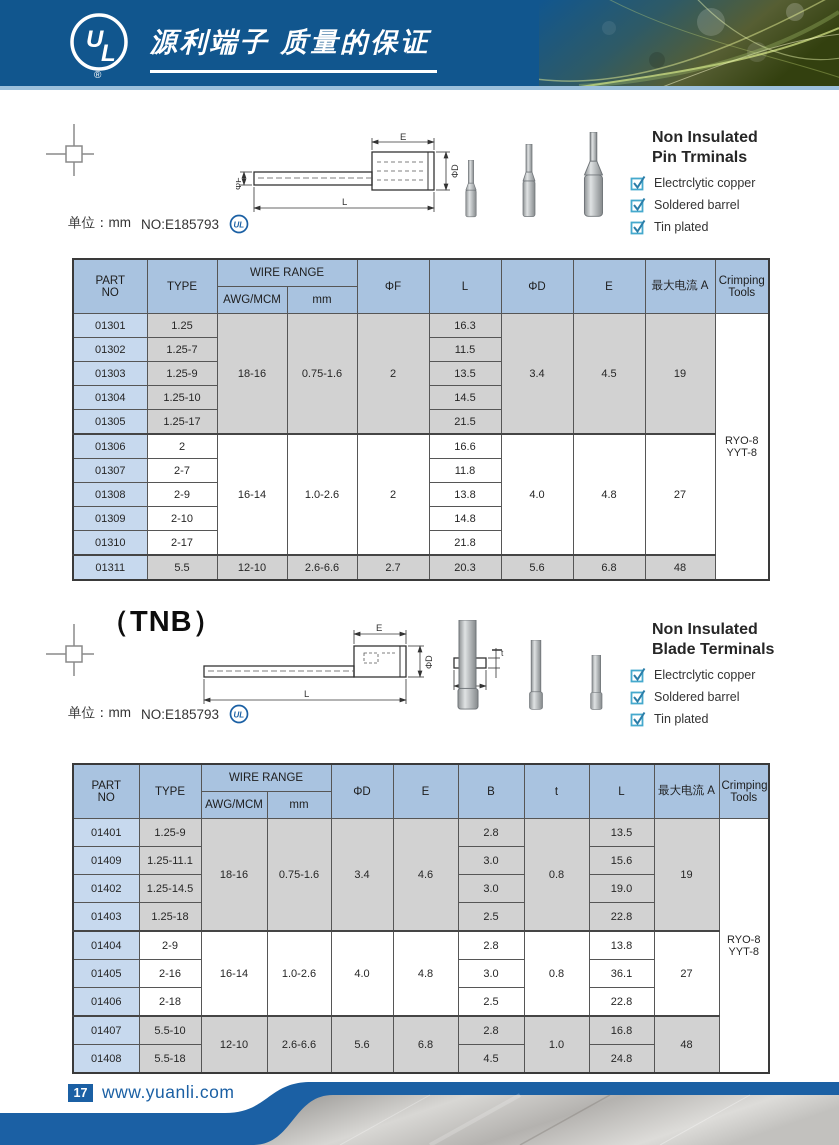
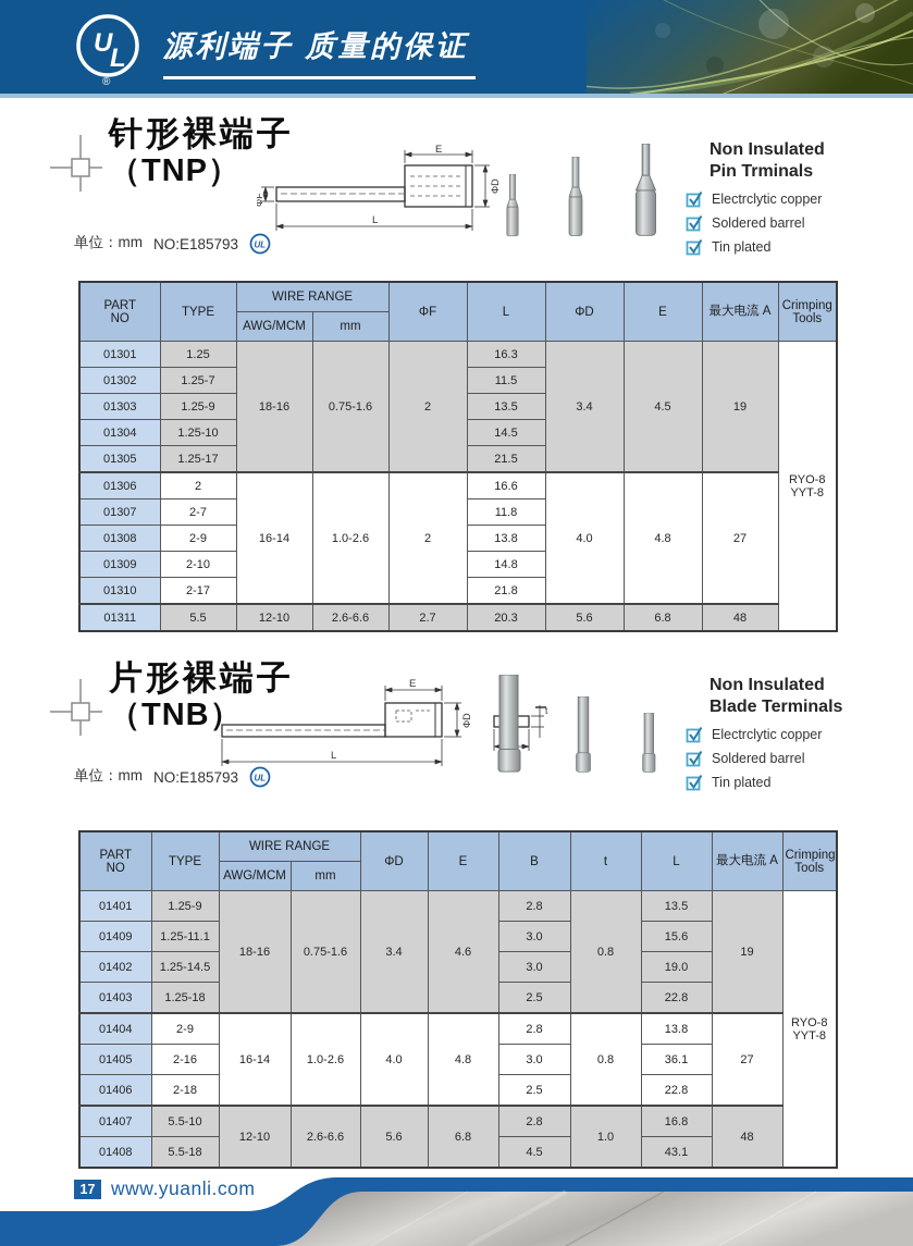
  U
  L
  ®
  源利端子 质量的保证
+ 针形裸端子
+ （TNP）
  E
  L
  Non Insulated
  Pin Trminals
  Electrclytic copper
  Soldered barrel
  Tin plated
  单位：mm
  NO:E185793
  UL
  PART NO	TYPE	WIRE RANGE	ΦF	L	ΦD	E	最大电流 A	Crimping Tools
  AWG/MCM	mm
  01301	1.25	18-16	0.75-1.6	2	16.3	3.4	4.5	19	RYO-8 YYT-8
  01302	1.25-7	11.5
  01303	1.25-9	13.5
  01304	1.25-10	14.5
  01305	1.25-17	21.5
  01306	2	16-14	1.0-2.6	2	16.6	4.0	4.8	27
  01307	2-7	11.8
  01308	2-9	13.8
  01309	2-10	14.8
  01310	2-17	21.8
  01311	5.5	12-10	2.6-6.6	2.7	20.3	5.6	6.8	48
+ 片形裸端子
  （TNB）
  E
  L
  t
  Non Insulated
  Blade Terminals
  Electrclytic copper
  Soldered barrel
  Tin plated
  单位：mm
  NO:E185793
  UL
  PART NO	TYPE	WIRE RANGE	ΦD	E	B	t	L	最大电流 A	Crimping Tools
  AWG/MCM	mm
  01401	1.25-9	18-16	0.75-1.6	3.4	4.6	2.8	0.8	13.5	19	RYO-8 YYT-8
  01409	1.25-11.1	3.0	15.6
  01402	1.25-14.5	3.0	19.0
  01403	1.25-18	2.5	22.8
  01404	2-9	16-14	1.0-2.6	4.0	4.8	2.8	0.8	13.8	27
  01405	2-16	3.0	36.1
  01406	2-18	2.5	22.8
  01407	5.5-10	12-10	2.6-6.6	5.6	6.8	2.8	1.0	16.8	48
- 01408	5.5-18	4.5	24.8
+ 01408	5.5-18	4.5	43.1
  17
  www.yuanli.com
